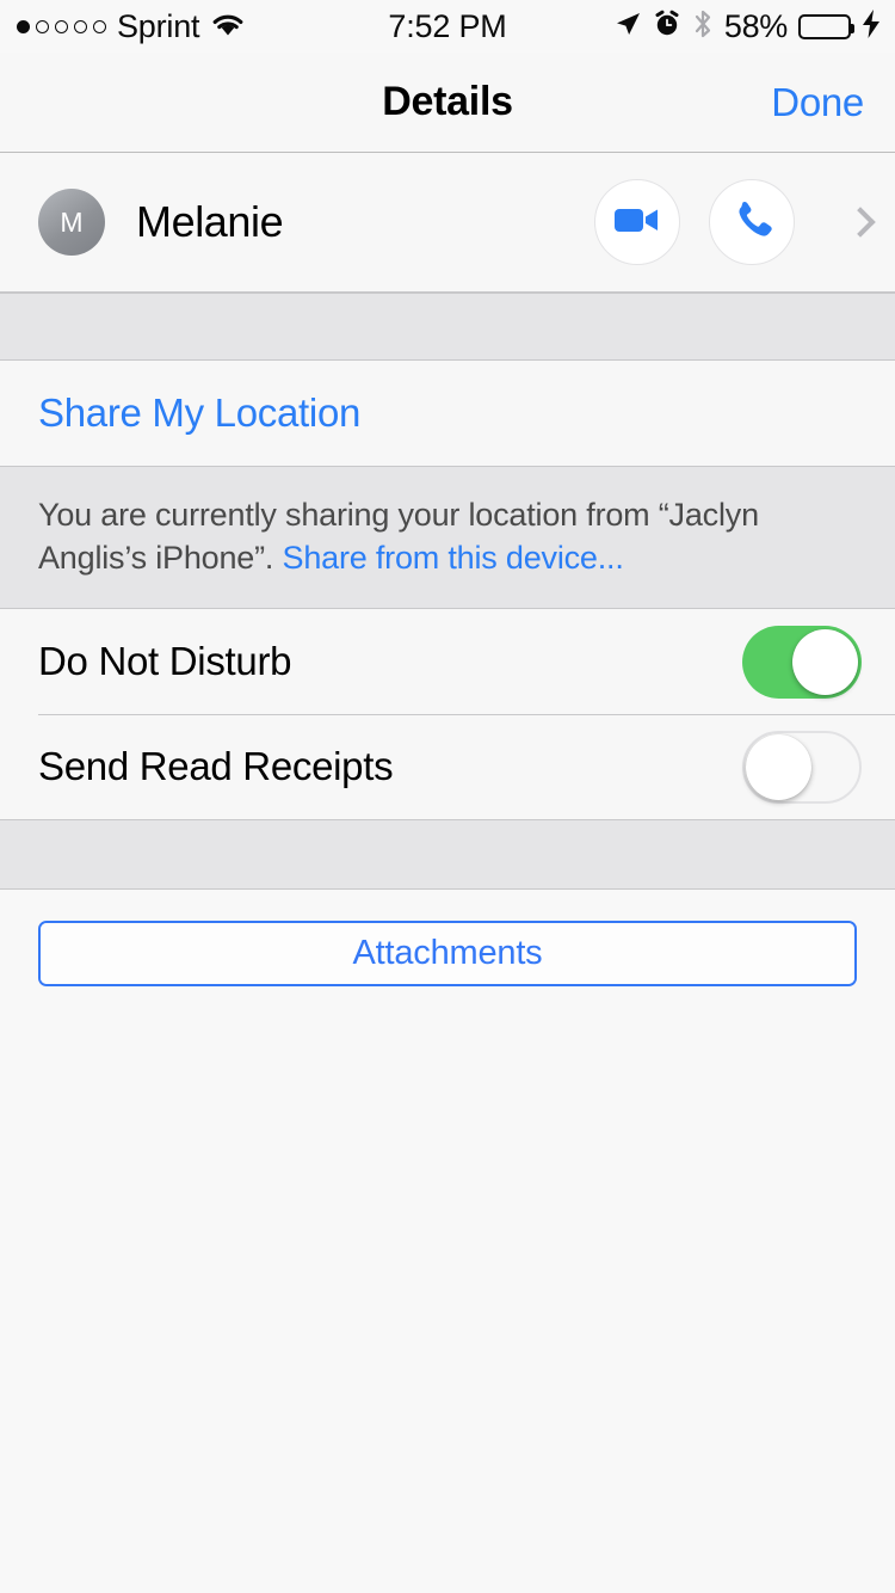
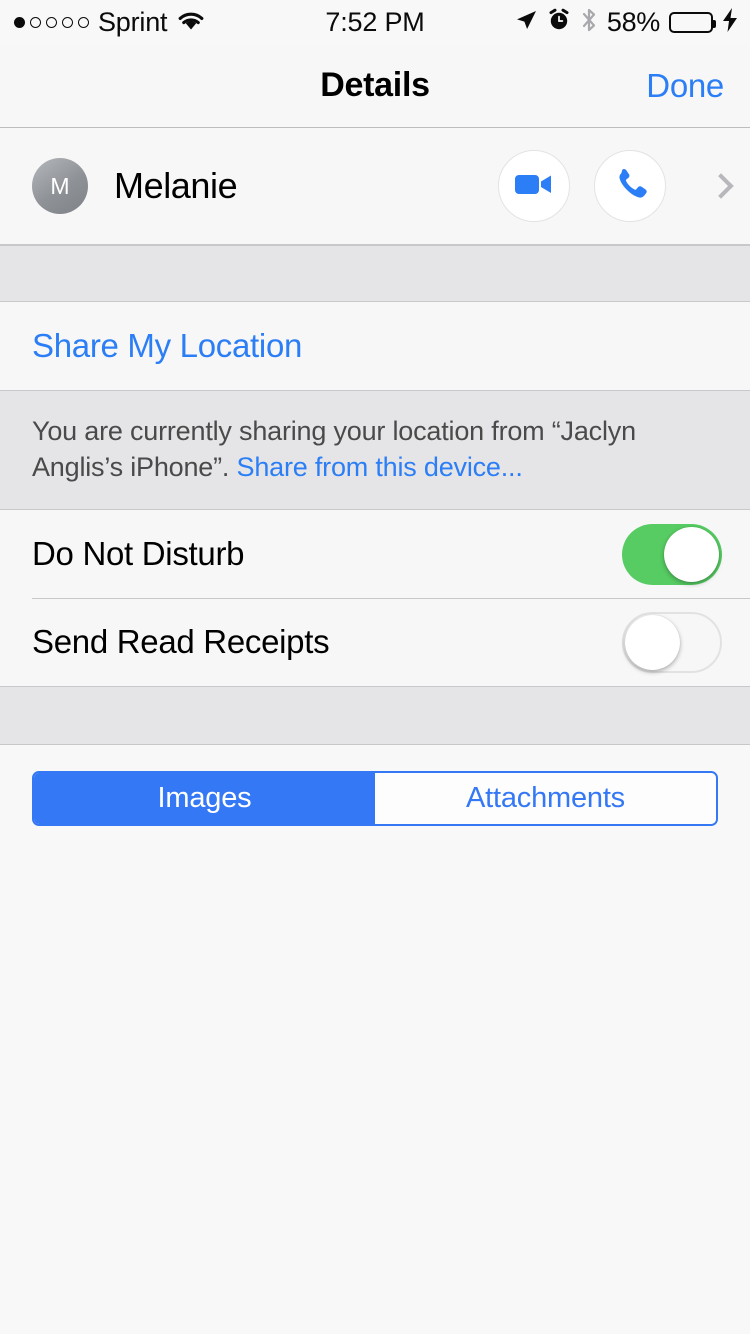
  Sprint
  7:52 PM
  58%
  Details
  Done
  M
  Melanie
  Share My Location
  You are currently sharing your location from “Jaclyn Anglis’s iPhone”. Share from this device...
  Do Not Disturb
  Send Read Receipts
+ Images
  Attachments
